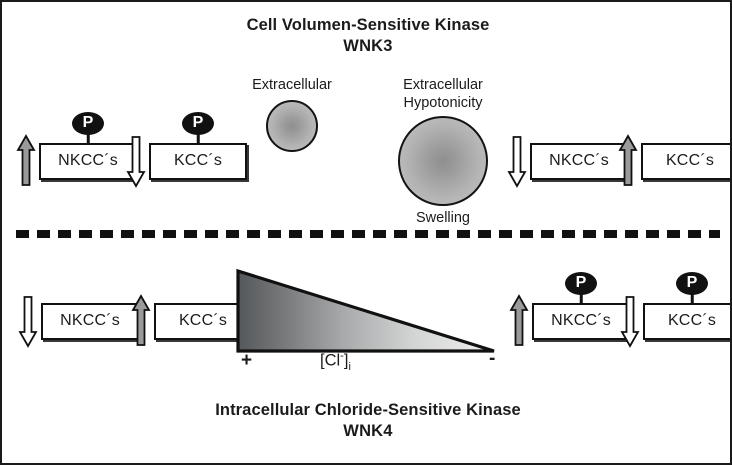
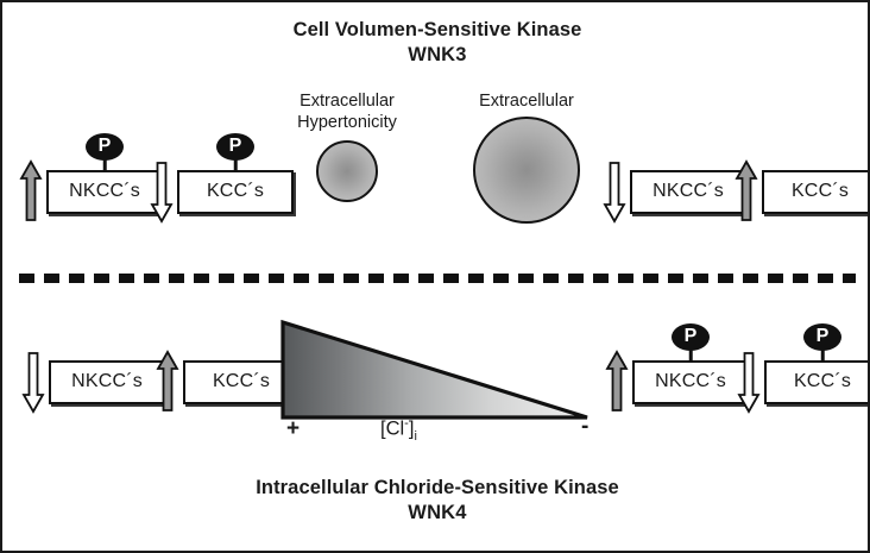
  Cell Volumen-Sensitive Kinase
  WNK3
  P
  NKCC´s
  P
  KCC´s
  Extracellular
+ Hypertonicity
  Extracellular
- Hypotonicity
- Swelling
  NKCC´s
  KCC´s
  NKCC´s
  KCC´s
  +
  -
  [Cl-]i
  P
  NKCC´s
  P
  KCC´s
  Intracellular Chloride-Sensitive Kinase
  WNK4
